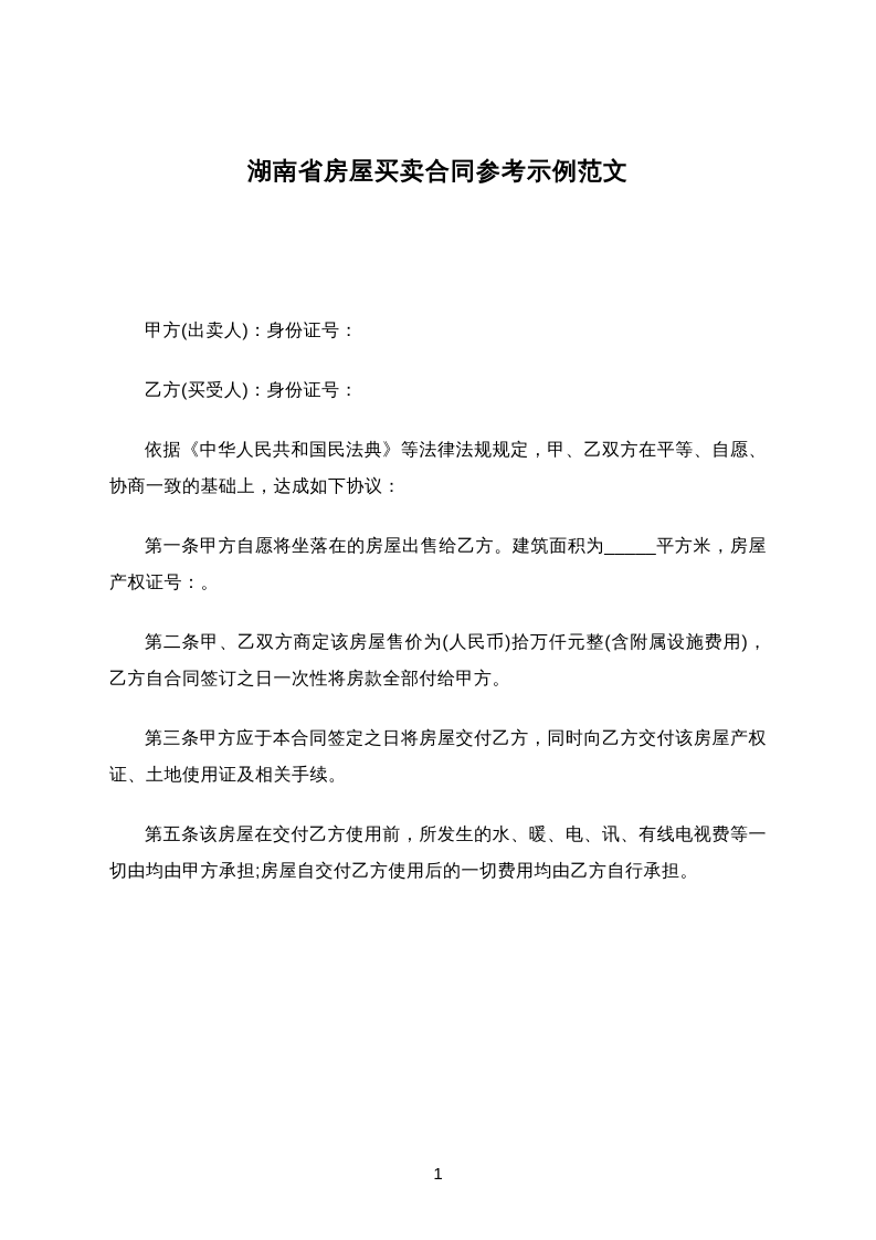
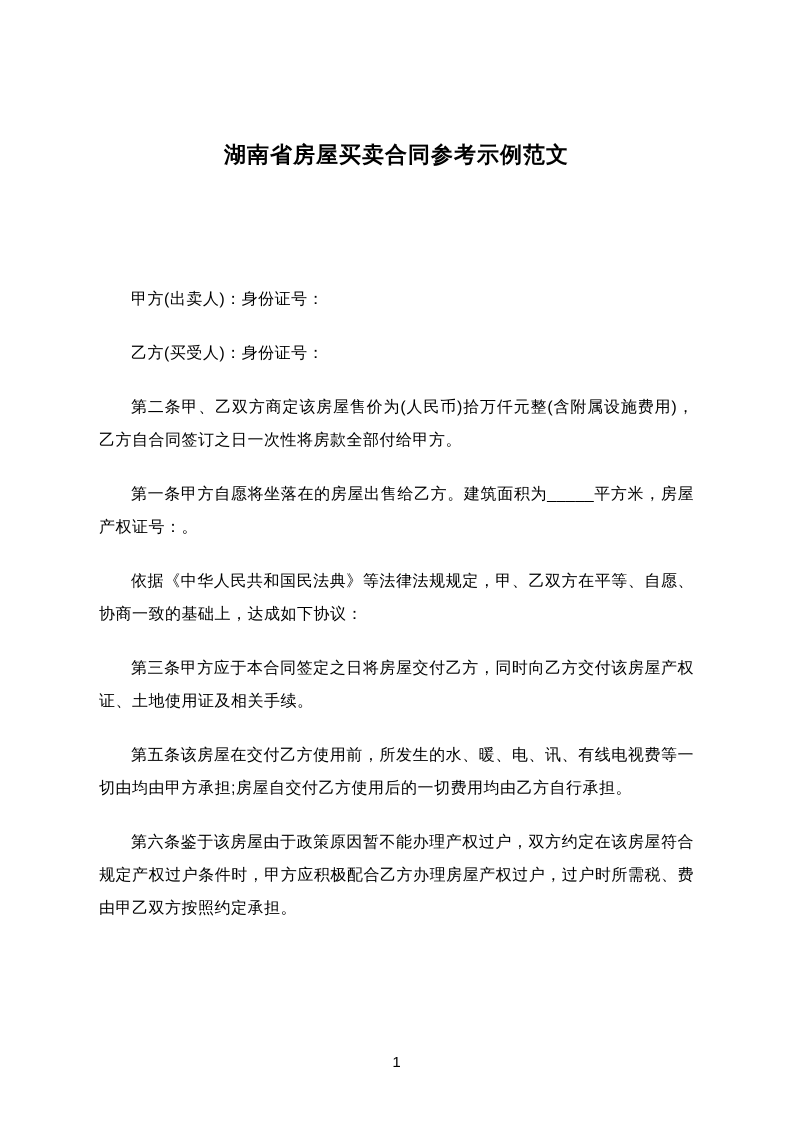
  湖南省房屋买卖合同参考示例范文
  甲方(出卖人)：身份证号：
  乙方(买受人)：身份证号：
- 依据《中华人民共和国民法典》等法律法规规定，甲、乙双方在平等、自愿、协商一致的基础上，达成如下协议：
+ 第二条甲、乙双方商定该房屋售价为(人民币)拾万仟元整(含附属设施费用)，乙方自合同签订之日一次性将房款全部付给甲方。
  第一条甲方自愿将坐落在的房屋出售给乙方。建筑面积为_____平方米，房屋产权证号：。
- 第二条甲、乙双方商定该房屋售价为(人民币)拾万仟元整(含附属设施费用)，乙方自合同签订之日一次性将房款全部付给甲方。
+ 依据《中华人民共和国民法典》等法律法规规定，甲、乙双方在平等、自愿、协商一致的基础上，达成如下协议：
  第三条甲方应于本合同签定之日将房屋交付乙方，同时向乙方交付该房屋产权证、土地使用证及相关手续。
  第五条该房屋在交付乙方使用前，所发生的水、暖、电、讯、有线电视费等一切由均由甲方承担;房屋自交付乙方使用后的一切费用均由乙方自行承担。
+ 第六条鉴于该房屋由于政策原因暂不能办理产权过户，双方约定在该房屋符合规定产权过户条件时，甲方应积极配合乙方办理房屋产权过户，过户时所需税、费由甲乙双方按照约定承担。
  1
